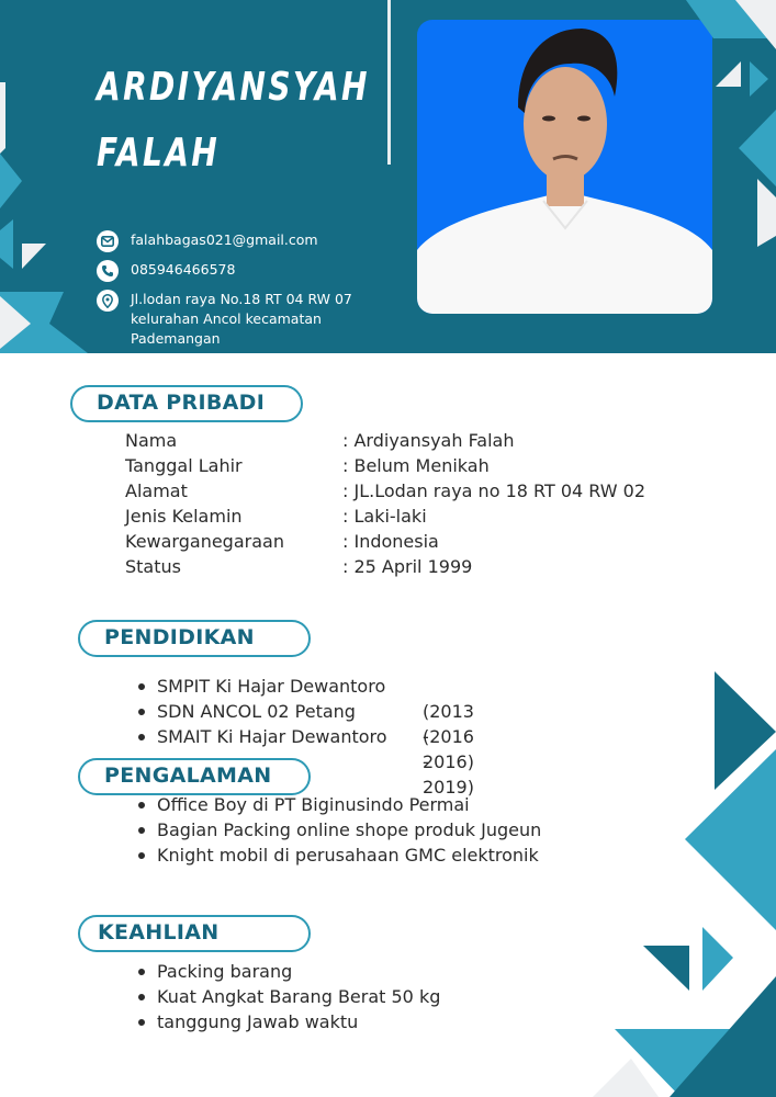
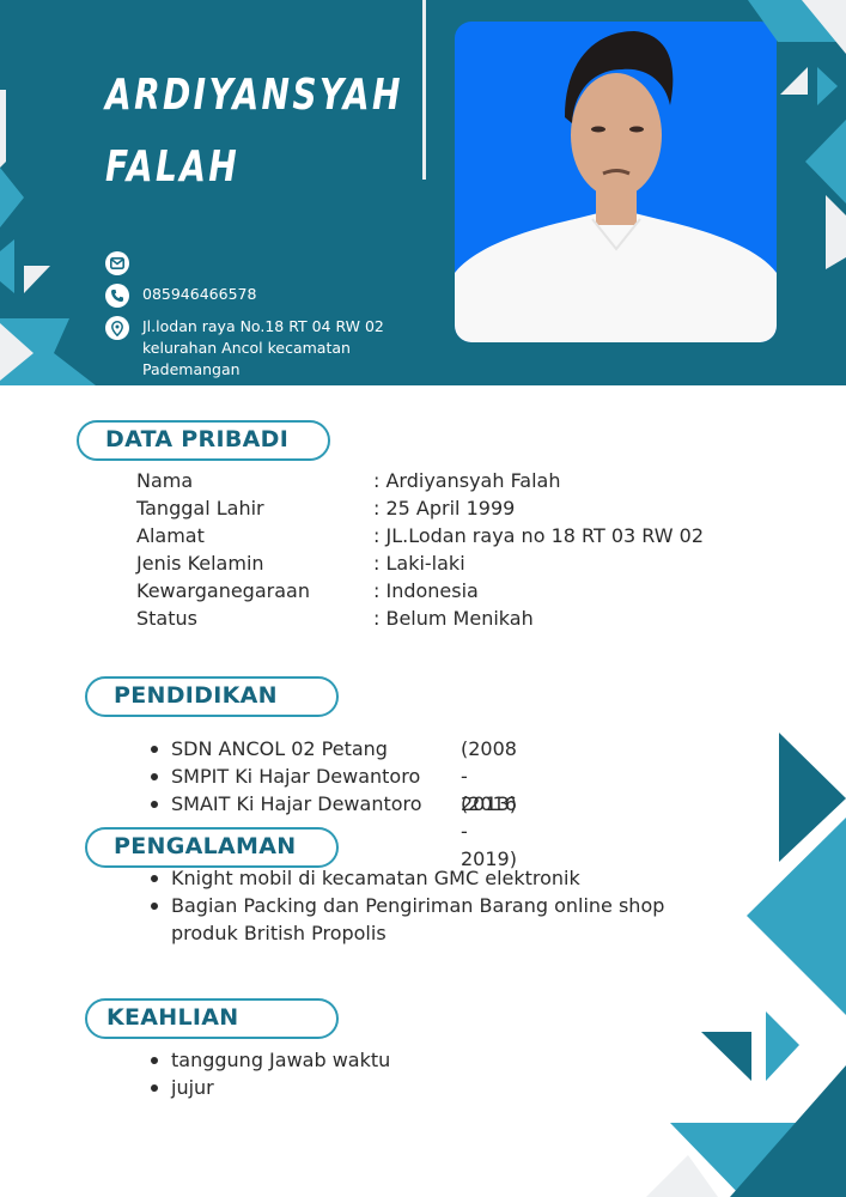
  ARDIYANSYAH
  FALAH
- falahbagas021@gmail.com
  085946466578
- Jl.lodan raya No.18 RT 04 RW 07 kelurahan Ancol kecamatan Pademangan
+ Jl.lodan raya No.18 RT 04 RW 02 kelurahan Ancol kecamatan Pademangan
  DATA PRIBADI
  Nama : Ardiyansyah Falah
- Tanggal Lahir : Belum Menikah
+ Tanggal Lahir : 25 April 1999
- Alamat : JL.Lodan raya no 18 RT 04 RW 02
+ Alamat : JL.Lodan raya no 18 RT 03 RW 02
  Jenis Kelamin : Laki-laki
  Kewarganegaraan : Indonesia
- Status : 25 April 1999
+ Status : Belum Menikah
  PENDIDIKAN
- SMPIT Ki Hajar Dewantoro
+ SDN ANCOL 02 Petang
+ (2008 - 2013)
- SDN ANCOL 02 Petang
+ SMPIT Ki Hajar Dewantoro
- (2013 - 2016)
  SMAIT Ki Hajar Dewantoro
  (2016 - 2019)
  PENGALAMAN
- Office Boy di PT Biginusindo Permai
- Bagian Packing online shope produk Jugeun
- Knight mobil di perusahaan GMC elektronik
+ Knight mobil di kecamatan GMC elektronik
+ Bagian Packing dan Pengiriman Barang online shop produk British Propolis
  KEAHLIAN
- Packing barang
- Kuat Angkat Barang Berat 50 kg
  tanggung Jawab waktu
+ jujur
